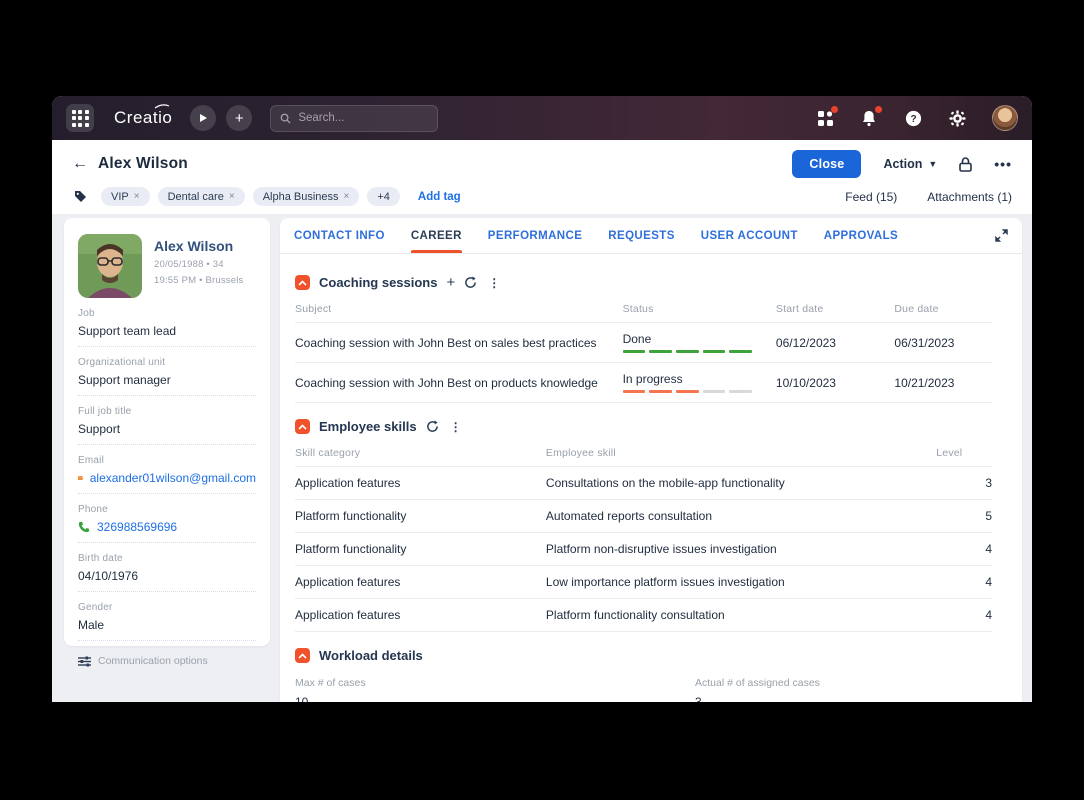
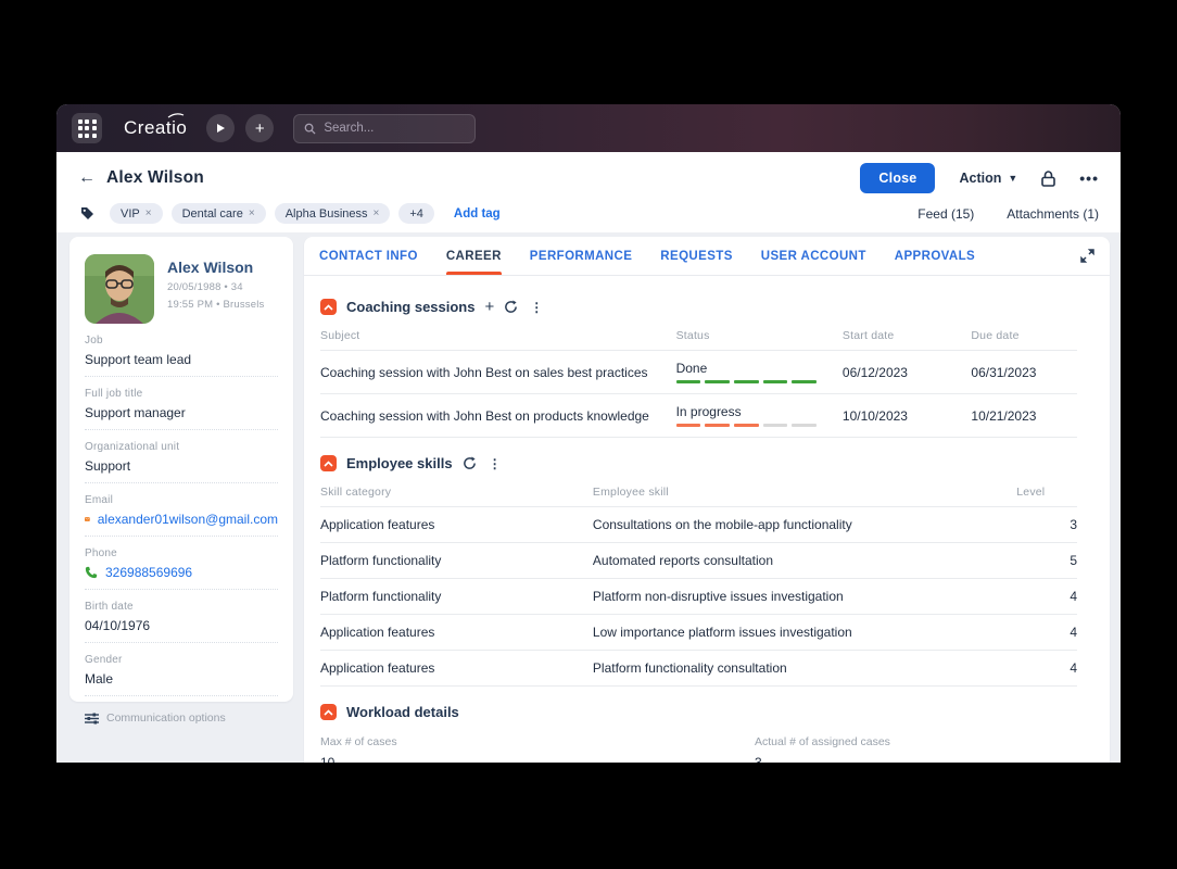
  Creatio
  +
  Search...
- ?
  ←
  Alex Wilson
  Close
  Action
  ▼
  •••
  VIP
  ×
  Dental care
  ×
  Alpha Business
  ×
  +4
  Add tag
  Feed (15)
  Attachments (1)
  Alex Wilson
  20/05/1988 • 34
  19:55 PM • Brussels
  Job
  Support team lead
- Organizational unit
+ Full job title
  Support manager
- Full job title
+ Organizational unit
  Support
  Email
  alexander01wilson@gmail.com
  Phone
  326988569696
  Birth date
  04/10/1976
  Gender
  Male
  Communication options
  CONTACT INFO
  CAREER
  PERFORMANCE
  REQUESTS
  USER ACCOUNT
  APPROVALS
  Coaching sessions
  +
  ⋮
  Subject	Status	Start date	Due date
  Coaching session with John Best on sales best practices	Done	06/12/2023	06/31/2023
  Coaching session with John Best on products knowledge	In progress	10/10/2023	10/21/2023
  Employee skills
  ⋮
  Skill category	Employee skill	Level
  Application features	Consultations on the mobile-app functionality	3
  Platform functionality	Automated reports consultation	5
  Platform functionality	Platform non-disruptive issues investigation	4
  Application features	Low importance platform issues investigation	4
  Application features	Platform functionality consultation	4
  Workload details
  Max # of cases
  Actual # of assigned cases
